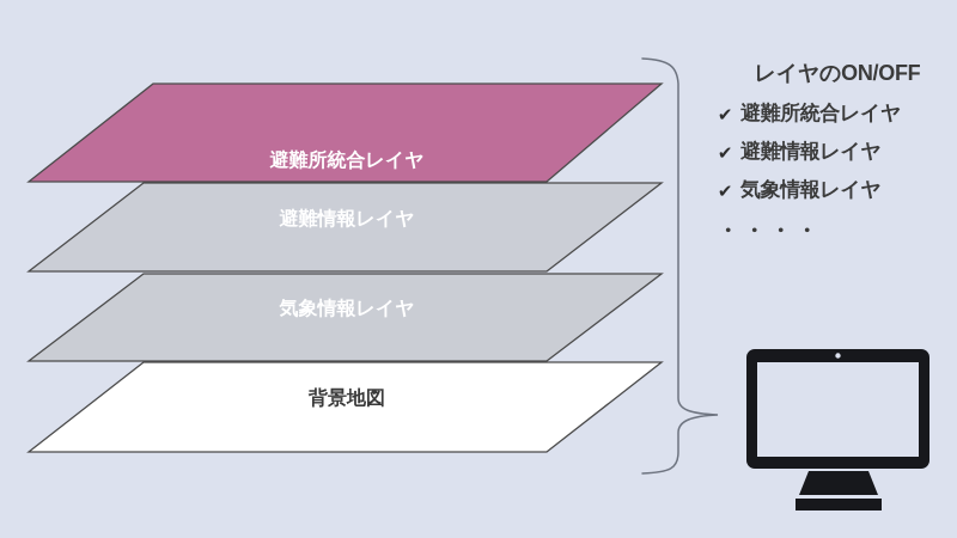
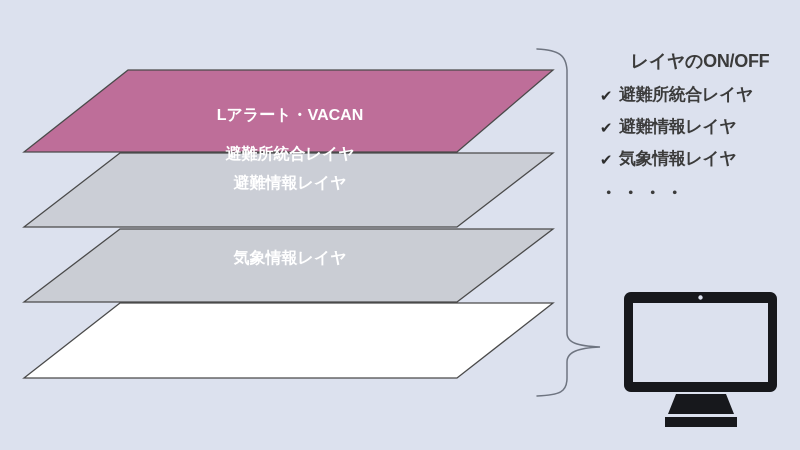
+ Lアラート・VACAN
  避難所統合レイヤ
  避難情報レイヤ
  気象情報レイヤ
- 背景地図
  レイヤのON/OFF
  ✔
  避難所統合レイヤ
  ✔
  避難情報レイヤ
  ✔
  気象情報レイヤ
  ・・・・
